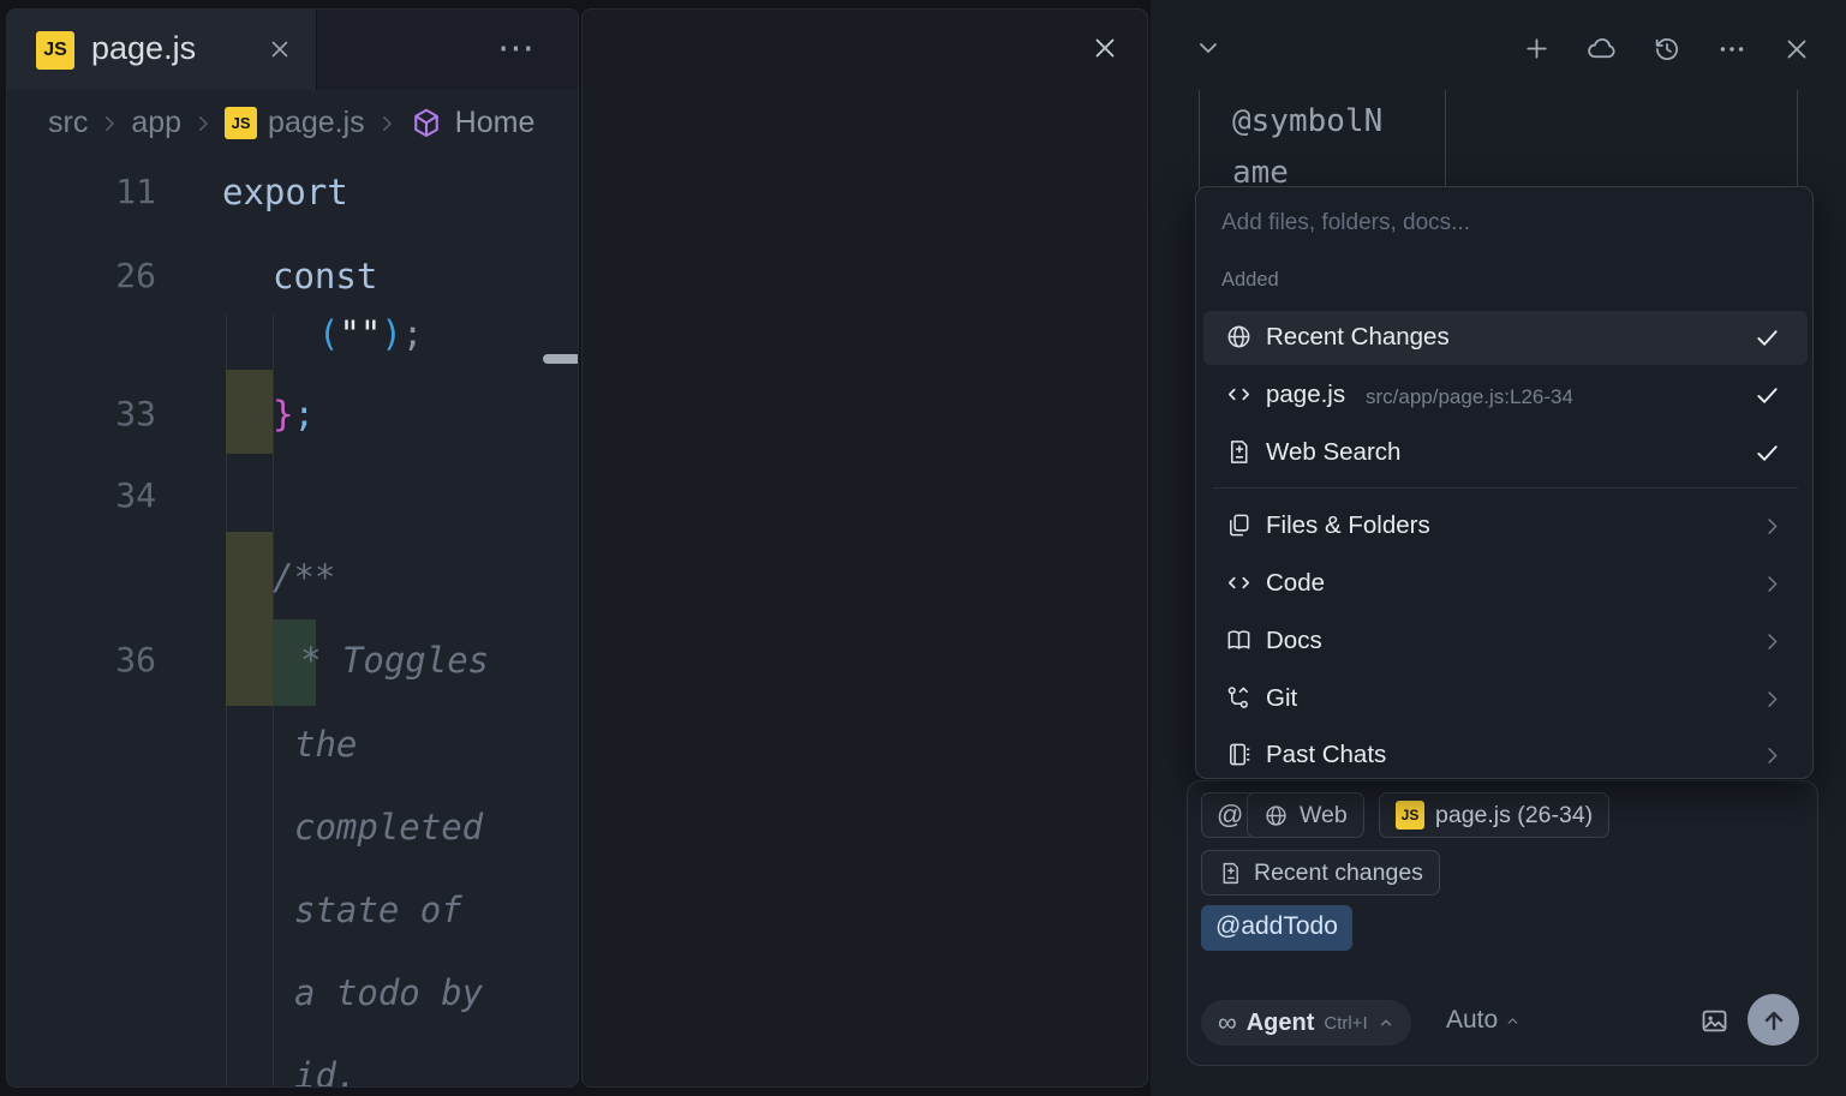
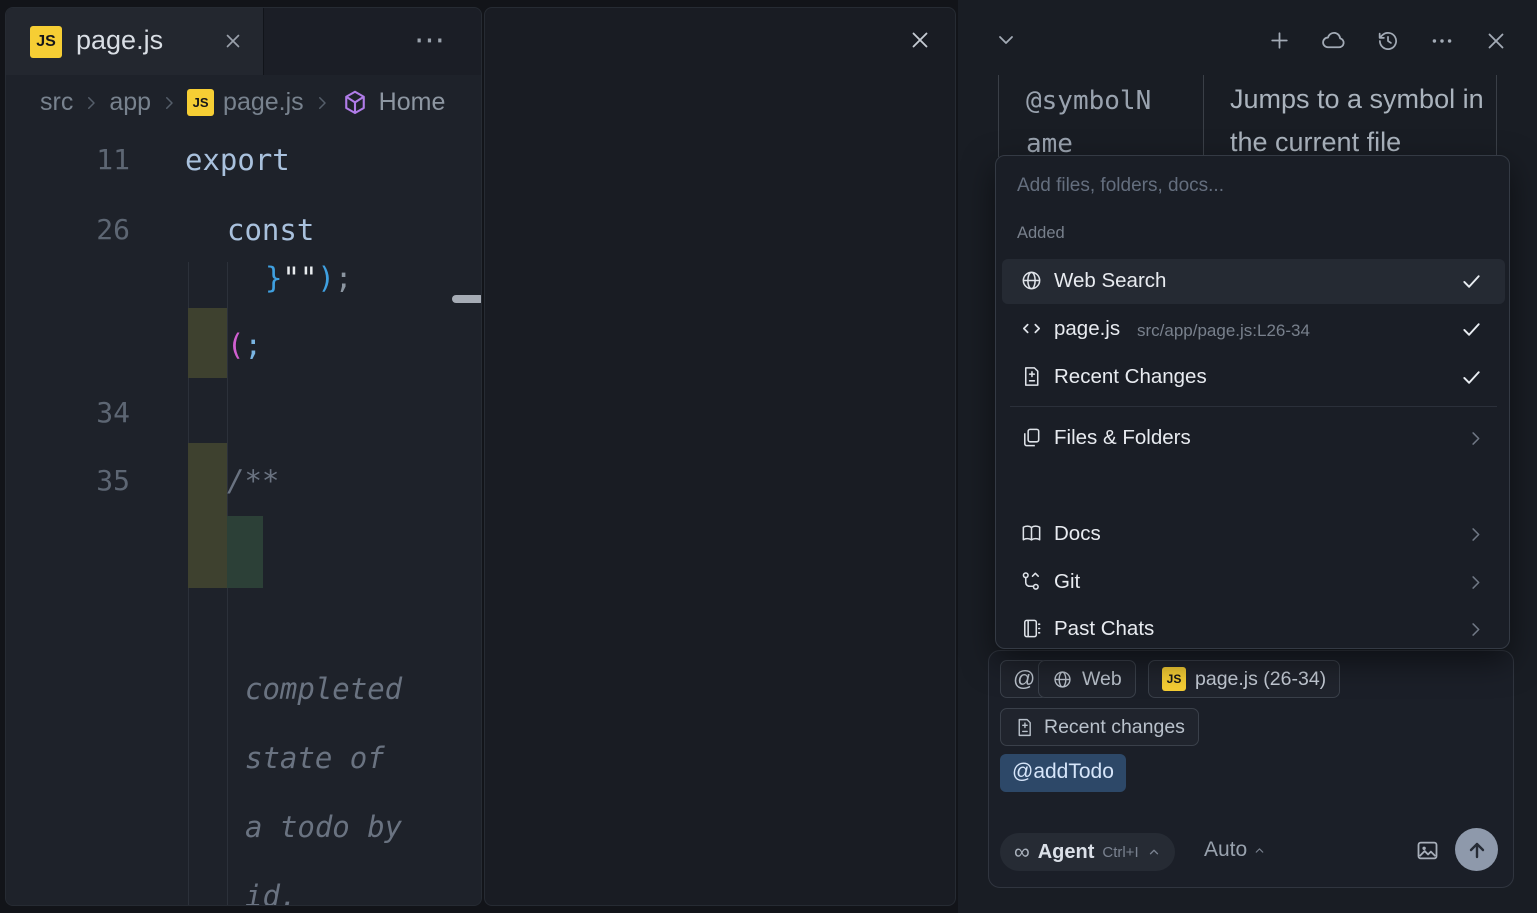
  JS
  page.js
  ⋯
  src
  app
  JS
  page.js
  Home
  11
  export
  26
  const
- ("");
+ }"");
- 33
- };
+ (;
  34
+ 35
  /**
- 36
- * Toggles
- the
  completed
  state of
  a todo by
  id.
  @symbolName
+ Jumps to a symbol in the current file
  Add files, folders, docs...
  Added
- Recent Changes
+ Web Search
  page.js
  src/app/page.js:L26-34
- Web Search
+ Recent Changes
  Files & Folders
- Code
  Docs
  Git
  Past Chats
  @
  Web
  JS
  page.js (26-34)
  Recent changes
  @addTodo
  ∞
  Agent
  Ctrl+I
  Auto
